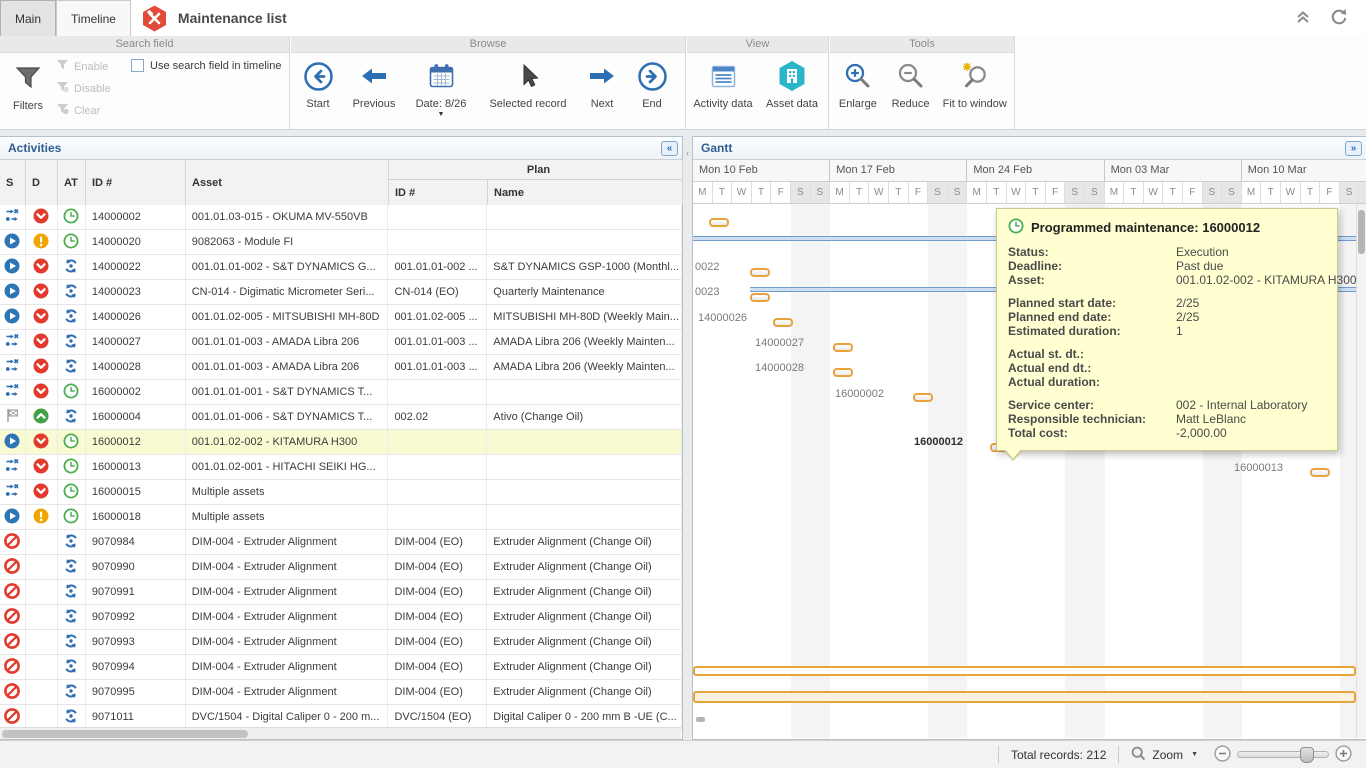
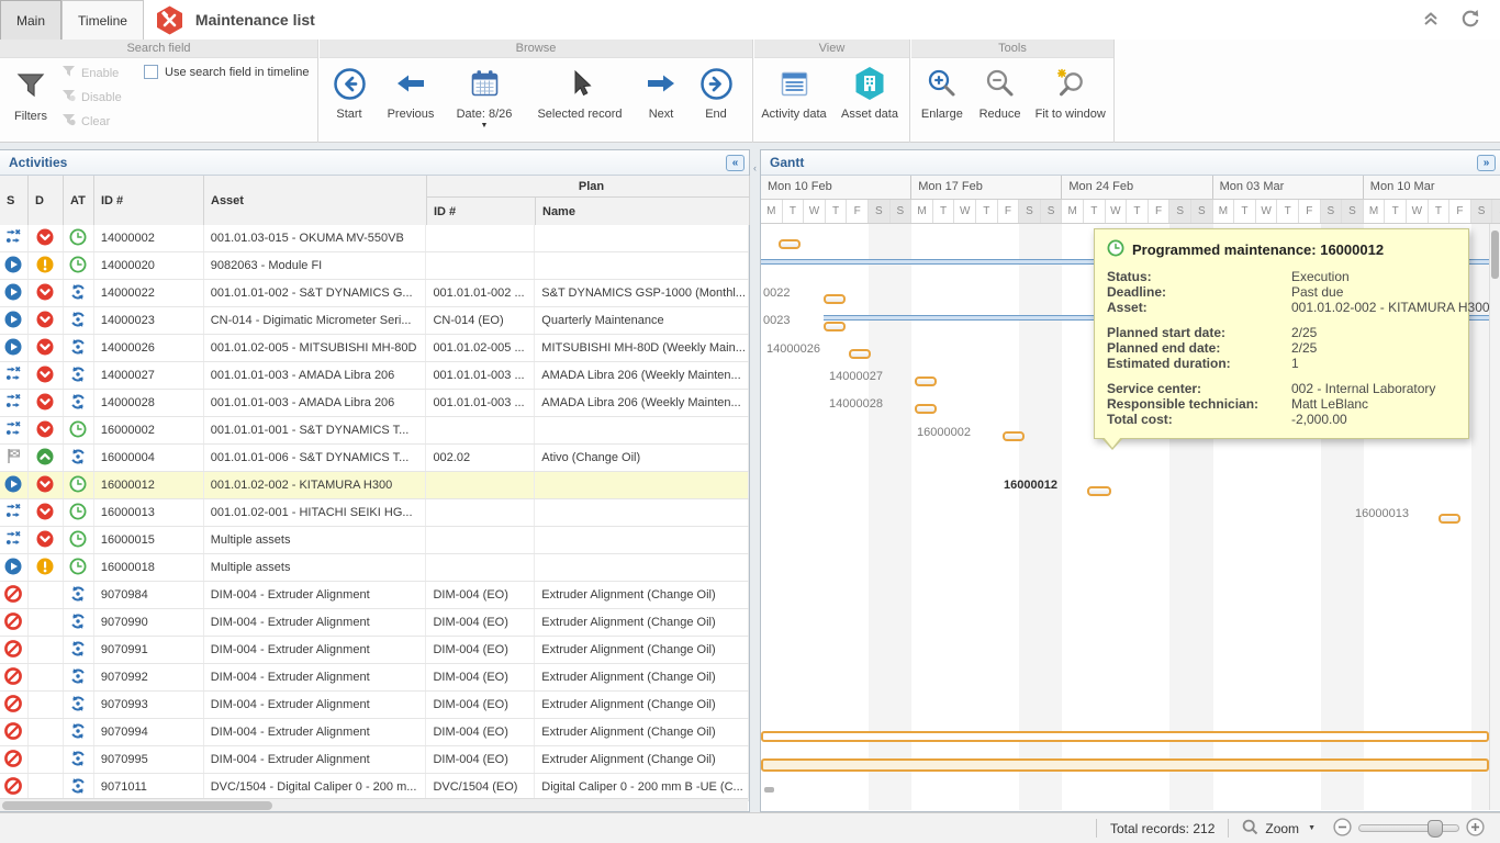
  Main
  Timeline
  Maintenance list
  Search field
  Filters
  Enable
  Disable
  Clear
  Use search field in timeline
  Browse
  Start
  Previous
  Date: 8/26
  Selected record
  Next
  End
  View
  Activity data
  Asset data
  Tools
  Enlarge
  Reduce
  Fit to window
  Activities
  «
  S
  D
  AT
  ID #
  Asset
  Plan
  ID #
  Name
  14000002
  001.01.03-015 - OKUMA MV-550VB
  14000020
  9082063 - Module FI
  14000022
  001.01.01-002 - S&T DYNAMICS G...
  001.01.01-002 ...
  S&T DYNAMICS GSP-1000 (Monthl...
  14000023
  CN-014 - Digimatic Micrometer Seri...
  CN-014 (EO)
  Quarterly Maintenance
  14000026
  001.01.02-005 - MITSUBISHI MH-80D
  001.01.02-005 ...
  MITSUBISHI MH-80D (Weekly Main...
  14000027
  001.01.01-003 - AMADA Libra 206
  001.01.01-003 ...
  AMADA Libra 206 (Weekly Mainten...
  14000028
  001.01.01-003 - AMADA Libra 206
  001.01.01-003 ...
  AMADA Libra 206 (Weekly Mainten...
  16000002
  001.01.01-001 - S&T DYNAMICS T...
  16000004
  001.01.01-006 - S&T DYNAMICS T...
  002.02
  Ativo (Change Oil)
  16000012
  001.01.02-002 - KITAMURA H300
  16000013
  001.01.02-001 - HITACHI SEIKI HG...
  16000015
  Multiple assets
  16000018
  Multiple assets
  9070984
  DIM-004 - Extruder Alignment
  DIM-004 (EO)
  Extruder Alignment (Change Oil)
  9070990
  DIM-004 - Extruder Alignment
  DIM-004 (EO)
  Extruder Alignment (Change Oil)
  9070991
  DIM-004 - Extruder Alignment
  DIM-004 (EO)
  Extruder Alignment (Change Oil)
  9070992
  DIM-004 - Extruder Alignment
  DIM-004 (EO)
  Extruder Alignment (Change Oil)
  9070993
  DIM-004 - Extruder Alignment
  DIM-004 (EO)
  Extruder Alignment (Change Oil)
  9070994
  DIM-004 - Extruder Alignment
  DIM-004 (EO)
  Extruder Alignment (Change Oil)
  9070995
  DIM-004 - Extruder Alignment
  DIM-004 (EO)
  Extruder Alignment (Change Oil)
  9071011
  DVC/1504 - Digital Caliper 0 - 200 m...
  DVC/1504 (EO)
  Digital Caliper 0 - 200 mm B -UE (C...
  ‹
  Gantt
  »
  Mon 10 Feb
  Mon 17 Feb
  Mon 24 Feb
  Mon 03 Mar
  Mon 10 Mar
  M
  T
  W
  T
  F
  S
  S
  M
  T
  W
  T
  F
  S
  S
  M
  T
  W
  T
  F
  S
  S
  M
  T
  W
  T
  F
  S
  S
  M
  T
  W
  T
  F
  S
  0022
  0023
  14000026
  14000027
  14000028
  16000002
  16000012
  16000013
  Programmed maintenance: 16000012
  Status:
  Execution
  Deadline:
  Past due
  Asset:
  001.01.02-002 - KITAMURA H300
  Planned start date:
  2/25
  Planned end date:
  2/25
  Estimated duration:
  1
- Actual st. dt.:
- Actual end dt.:
- Actual duration:
  Service center:
  002 - Internal Laboratory
  Responsible technician:
  Matt LeBlanc
  Total cost:
  -2,000.00
  Total records: 212
  Zoom
